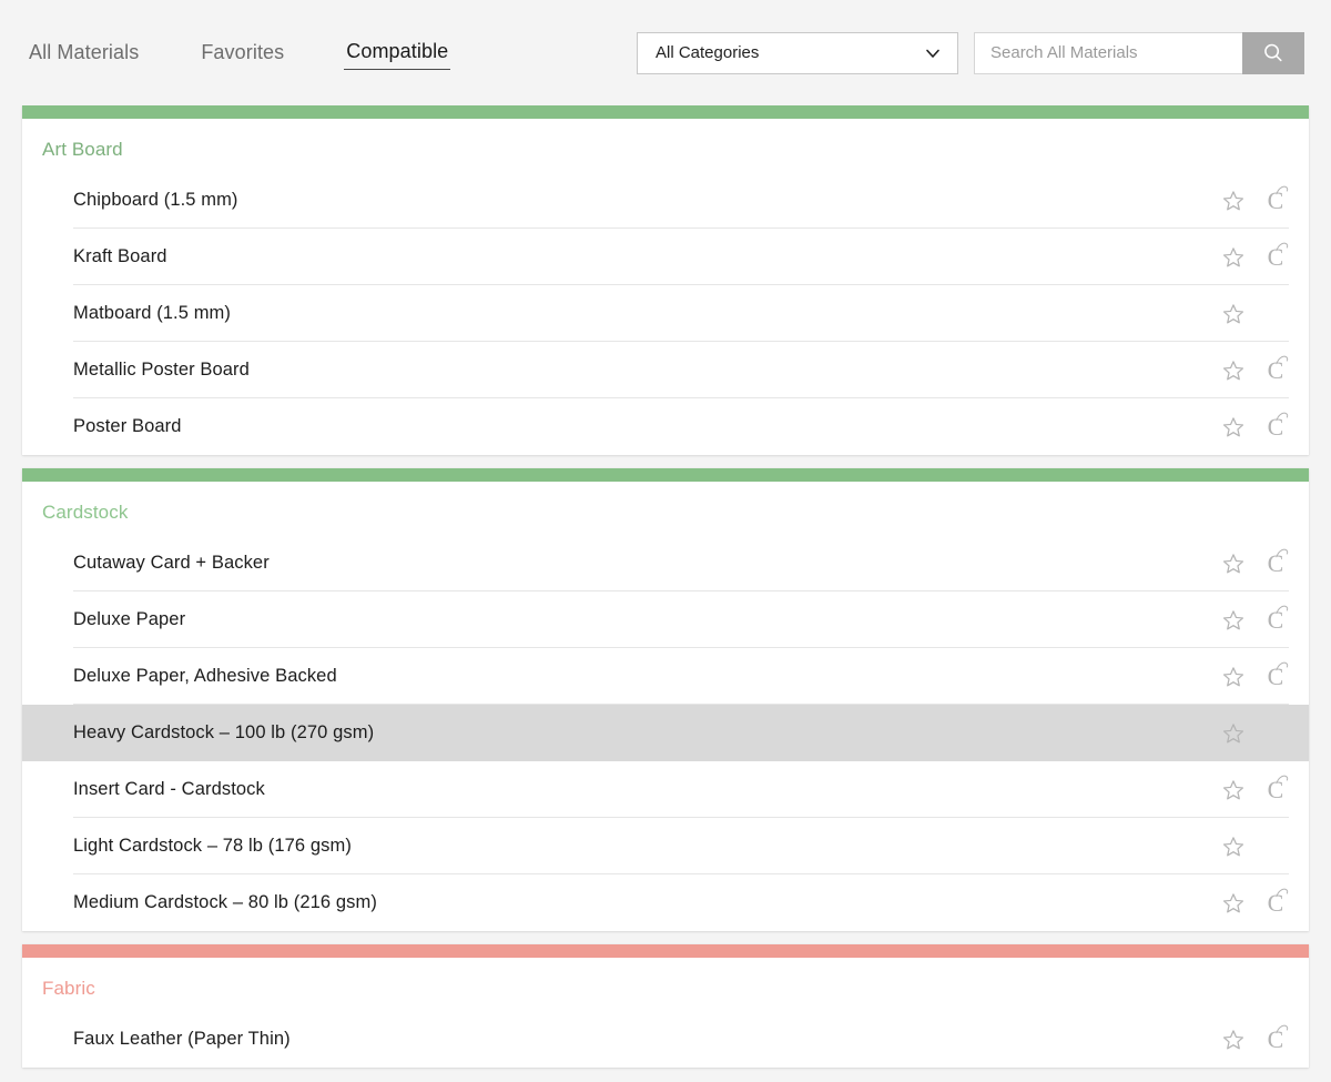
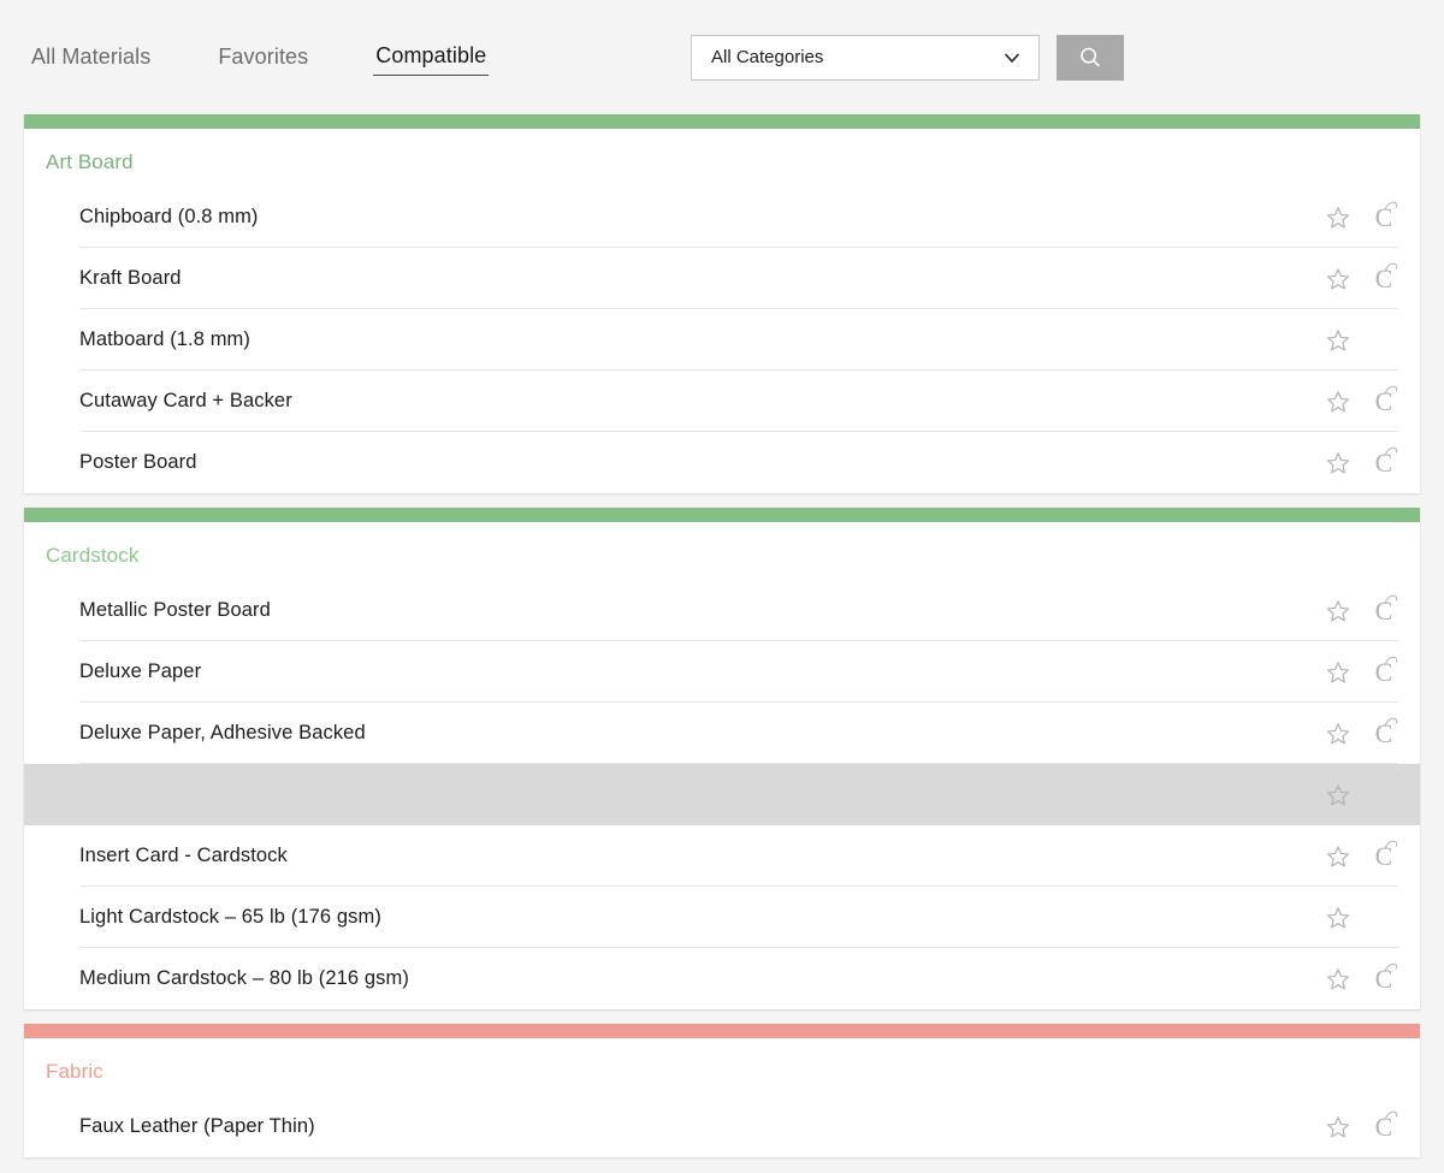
  All Materials
  Favorites
  Compatible
  All Categories
- Search All Materials
  Art Board
- Chipboard (1.5 mm)
+ Chipboard (0.8 mm)
  C
  Kraft Board
  C
- Matboard (1.5 mm)
+ Matboard (1.8 mm)
- Metallic Poster Board
+ Cutaway Card + Backer
  C
  Poster Board
  C
  Cardstock
- Cutaway Card + Backer
+ Metallic Poster Board
  C
  Deluxe Paper
  C
  Deluxe Paper, Adhesive Backed
  C
- Heavy Cardstock – 100 lb (270 gsm)
  Insert Card - Cardstock
  C
- Light Cardstock – 78 lb (176 gsm)
+ Light Cardstock – 65 lb (176 gsm)
  Medium Cardstock – 80 lb (216 gsm)
  C
  Fabric
  Faux Leather (Paper Thin)
  C
